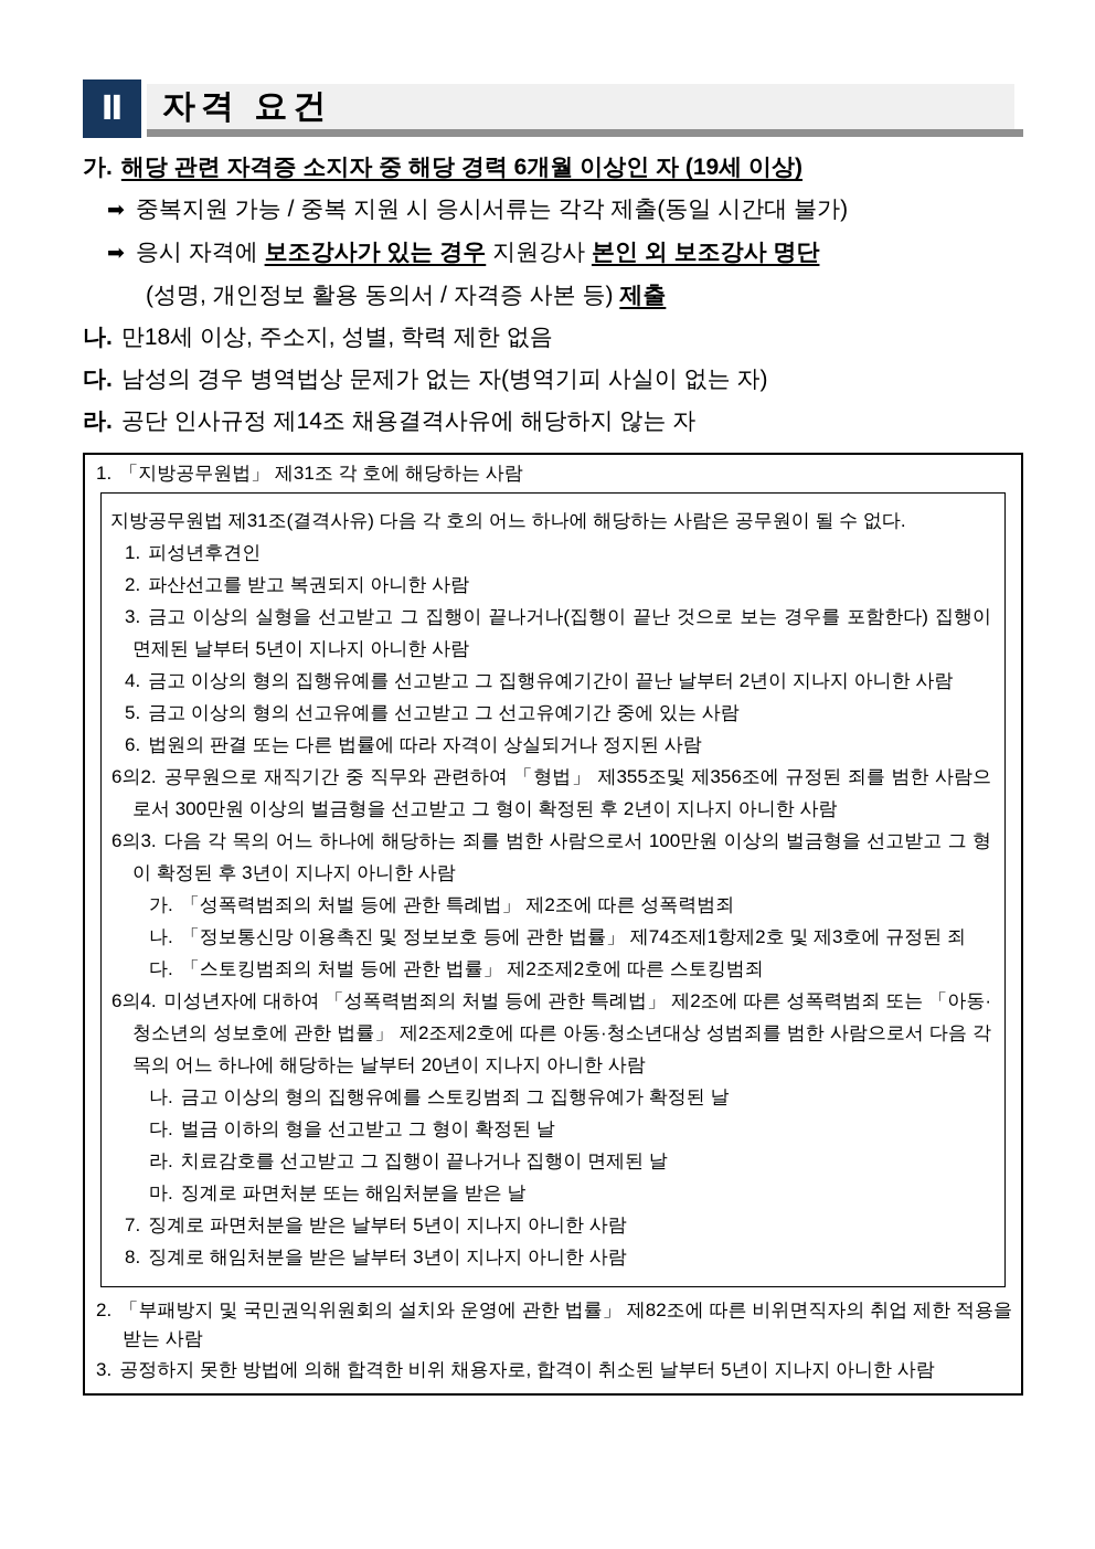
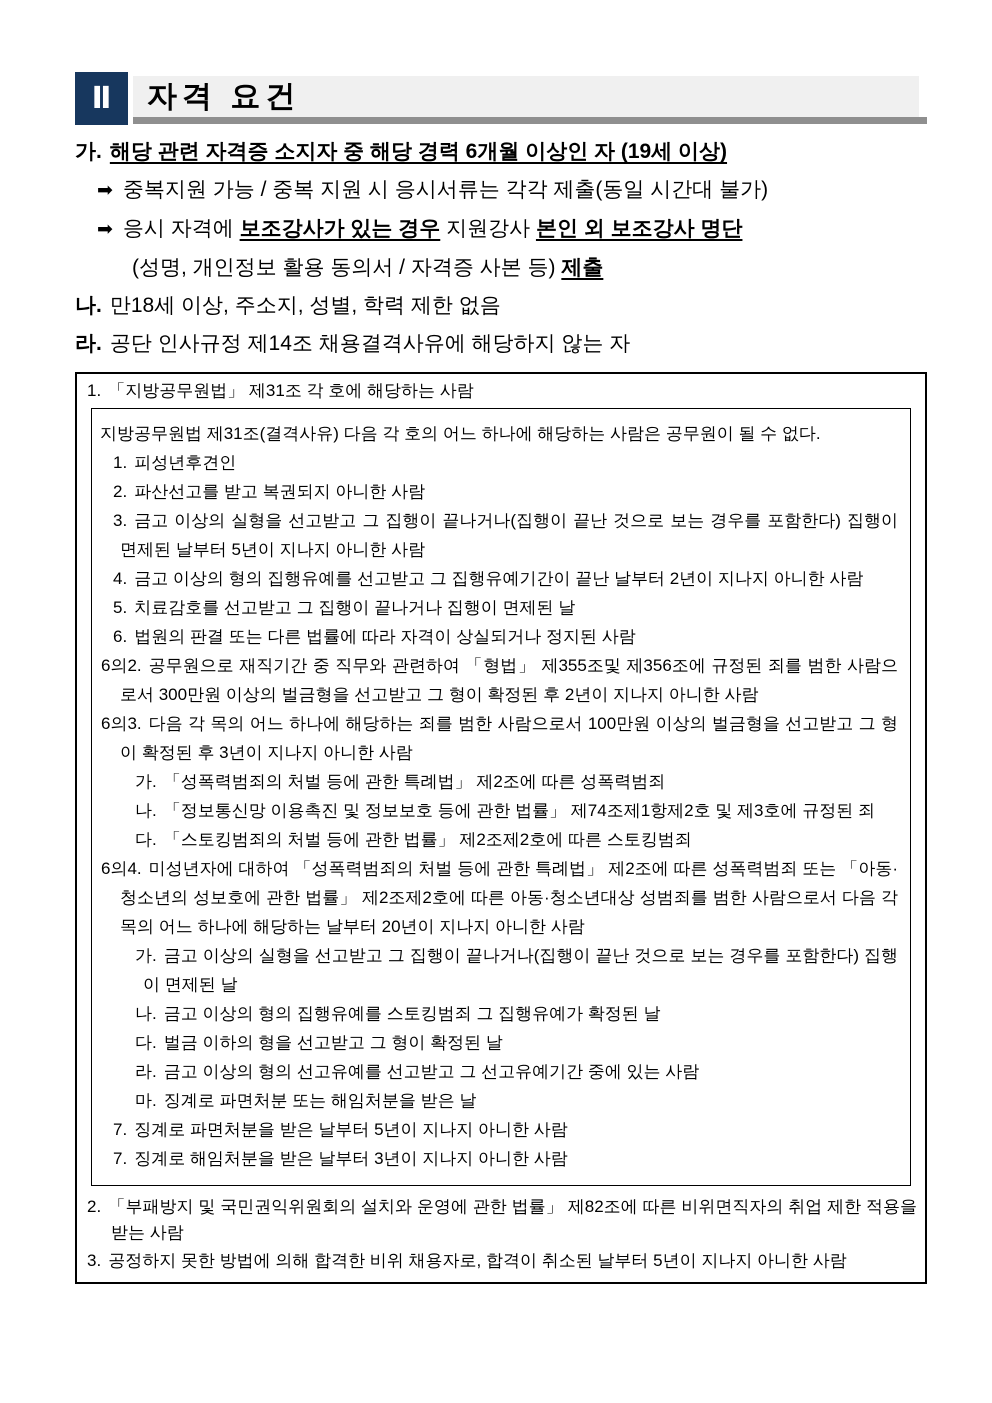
  Ⅱ
  자격 요건
  가. 해당 관련 자격증 소지자 중 해당 경력 6개월 이상인 자 (19세 이상)
  ➡ 중복지원 가능 / 중복 지원 시 응시서류는 각각 제출(동일 시간대 불가)
  ➡ 응시 자격에 보조강사가 있는 경우 지원강사 본인 외 보조강사 명단
  (성명, 개인정보 활용 동의서 / 자격증 사본 등) 제출
  나. 만18세 이상, 주소지, 성별, 학력 제한 없음
- 다. 남성의 경우 병역법상 문제가 없는 자(병역기피 사실이 없는 자)
  라. 공단 인사규정 제14조 채용결격사유에 해당하지 않는 자
  1. 「지방공무원법」 제31조 각 호에 해당하는 사람
  지방공무원법 제31조(결격사유) 다음 각 호의 어느 하나에 해당하는 사람은 공무원이 될 수 없다.
  1. 피성년후견인
  2. 파산선고를 받고 복권되지 아니한 사람
  3. 금고 이상의 실형을 선고받고 그 집행이 끝나거나(집행이 끝난 것으로 보는 경우를 포함한다) 집행이 면제된 날부터 5년이 지나지 아니한 사람
  4. 금고 이상의 형의 집행유예를 선고받고 그 집행유예기간이 끝난 날부터 2년이 지나지 아니한 사람
- 5. 금고 이상의 형의 선고유예를 선고받고 그 선고유예기간 중에 있는 사람
+ 5. 치료감호를 선고받고 그 집행이 끝나거나 집행이 면제된 날
  6. 법원의 판결 또는 다른 법률에 따라 자격이 상실되거나 정지된 사람
  6의2. 공무원으로 재직기간 중 직무와 관련하여 「형법」 제355조및 제356조에 규정된 죄를 범한 사람으로서 300만원 이상의 벌금형을 선고받고 그 형이 확정된 후 2년이 지나지 아니한 사람
  6의3. 다음 각 목의 어느 하나에 해당하는 죄를 범한 사람으로서 100만원 이상의 벌금형을 선고받고 그 형이 확정된 후 3년이 지나지 아니한 사람
  가. 「성폭력범죄의 처벌 등에 관한 특례법」 제2조에 따른 성폭력범죄
  나. 「정보통신망 이용촉진 및 정보보호 등에 관한 법률」 제74조제1항제2호 및 제3호에 규정된 죄
  다. 「스토킹범죄의 처벌 등에 관한 법률」 제2조제2호에 따른 스토킹범죄
  6의4. 미성년자에 대하여 「성폭력범죄의 처벌 등에 관한 특례법」 제2조에 따른 성폭력범죄 또는 「아동·청소년의 성보호에 관한 법률」 제2조제2호에 따른 아동·청소년대상 성범죄를 범한 사람으로서 다음 각 목의 어느 하나에 해당하는 날부터 20년이 지나지 아니한 사람
+ 가. 금고 이상의 실형을 선고받고 그 집행이 끝나거나(집행이 끝난 것으로 보는 경우를 포함한다) 집행이 면제된 날
  나. 금고 이상의 형의 집행유예를 스토킹범죄 그 집행유예가 확정된 날
  다. 벌금 이하의 형을 선고받고 그 형이 확정된 날
- 라. 치료감호를 선고받고 그 집행이 끝나거나 집행이 면제된 날
+ 라. 금고 이상의 형의 선고유예를 선고받고 그 선고유예기간 중에 있는 사람
  마. 징계로 파면처분 또는 해임처분을 받은 날
  7. 징계로 파면처분을 받은 날부터 5년이 지나지 아니한 사람
- 8. 징계로 해임처분을 받은 날부터 3년이 지나지 아니한 사람
+ 7. 징계로 해임처분을 받은 날부터 3년이 지나지 아니한 사람
  2. 「부패방지 및 국민권익위원회의 설치와 운영에 관한 법률」 제82조에 따른 비위면직자의 취업 제한 적용을 받는 사람
  3. 공정하지 못한 방법에 의해 합격한 비위 채용자로, 합격이 취소된 날부터 5년이 지나지 아니한 사람
